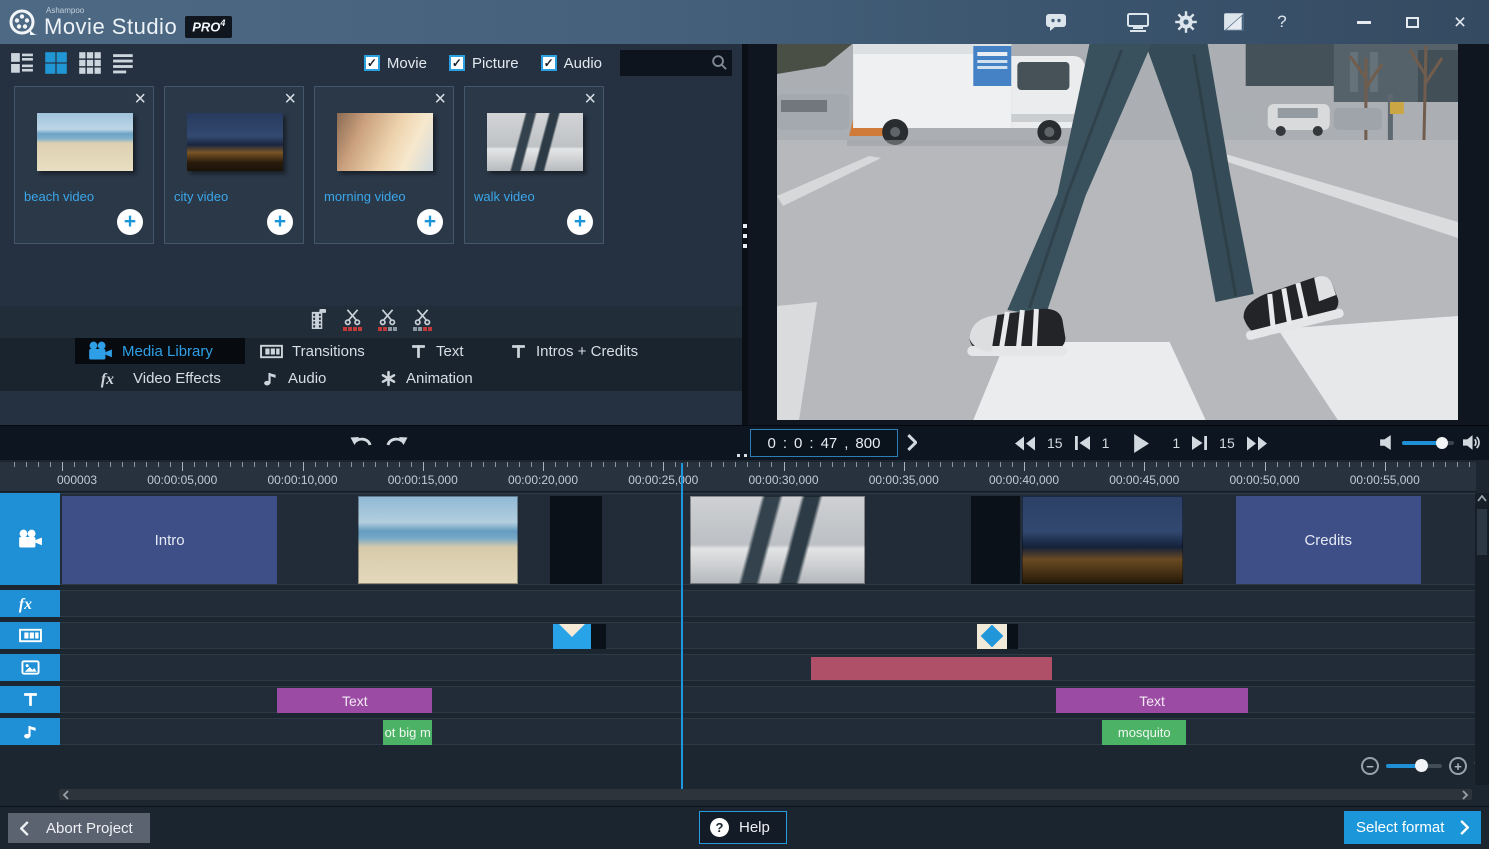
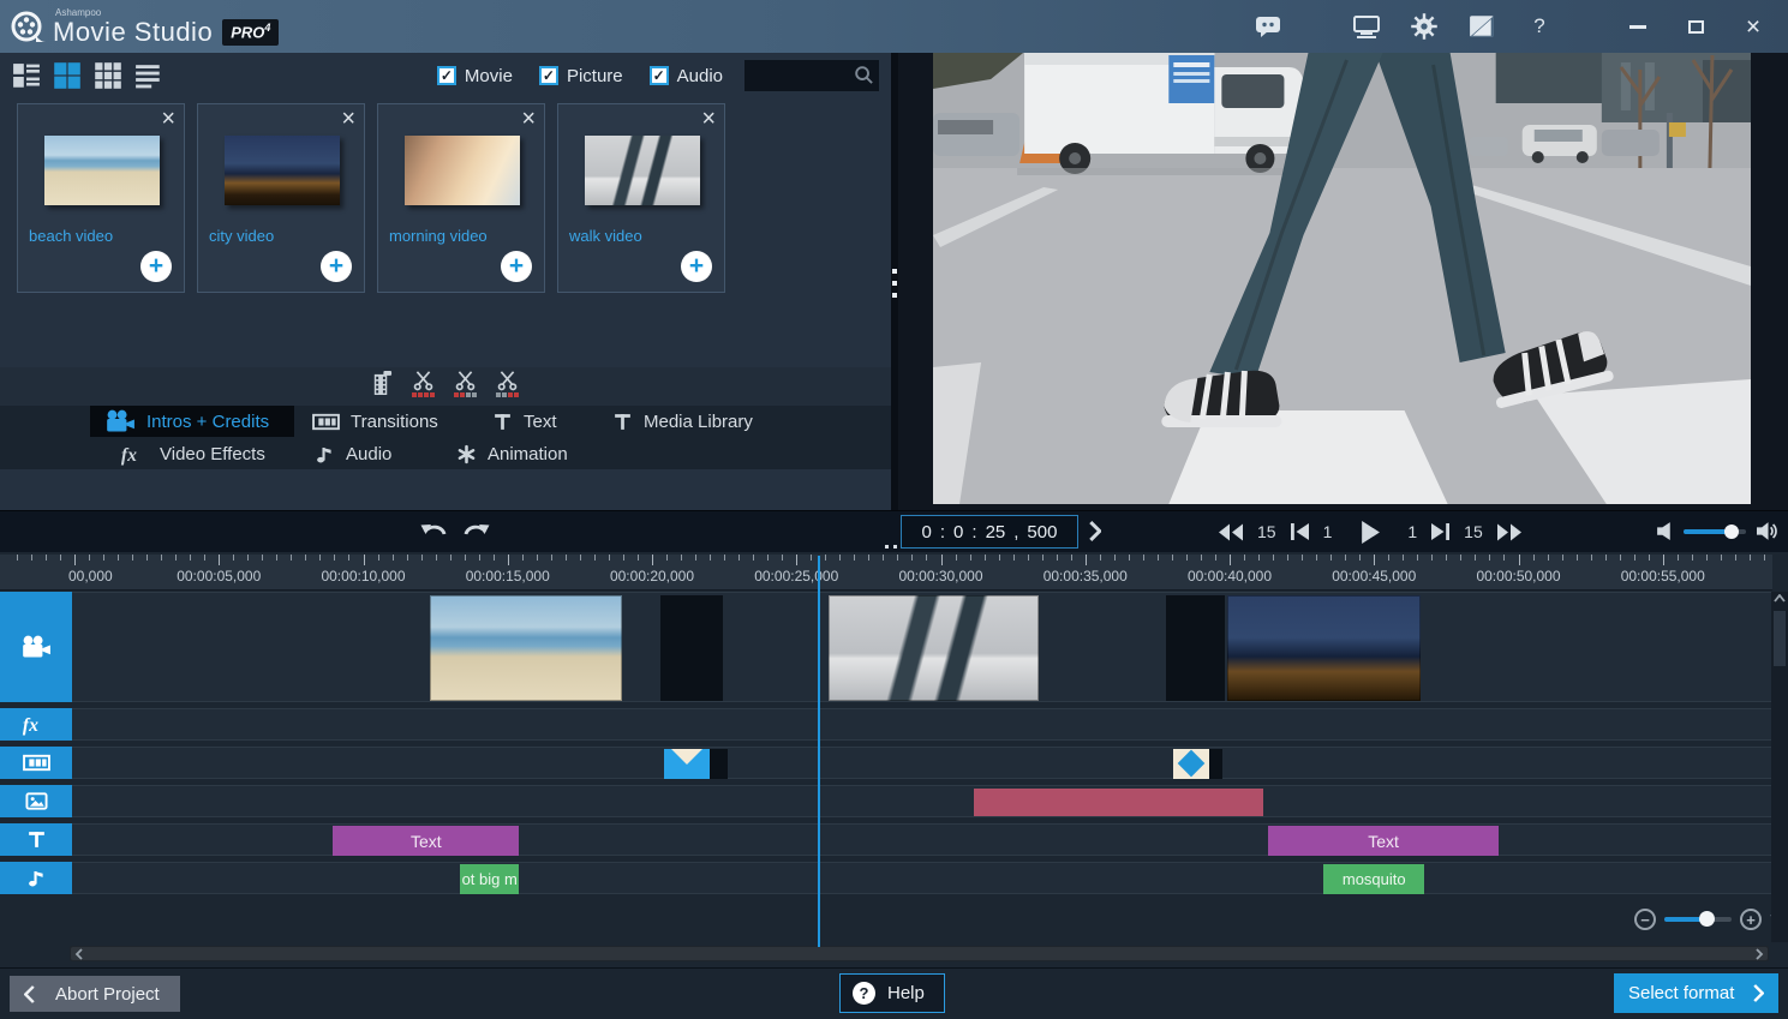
  Ashampoo
  Movie Studio
  PRO4
  ?
  ×
  ✓
  Movie
  ✓
  Picture
  ✓
  Audio
  ×
  beach video
  +
  ×
  city video
  +
  ×
  morning video
  +
  ×
  walk video
  +
- Media Library
+ Intros + Credits
  Transitions
  Text
- Intros + Credits
+ Media Library
  fx
  Video Effects
  Audio
  Animation
  0
  :
  0
  :
- 47
+ 25
  ,
- 800
+ 500
  15
  1
  1
  15
- 000003
+ 00,000
  00:00:05,000
  00:00:10,000
  00:00:15,000
  00:00:20,000
  00:00:25,00
  00:00:30,000
  00:00:35,000
  00:00:40,000
  00:00:45,000
  00:00:50,000
  00:00:55,000
- Intro
- Credits
  fx
  Text
  Text
  ot big m
  mosquito
  −
  +
  Abort Project
  ?
  Help
  Select format
